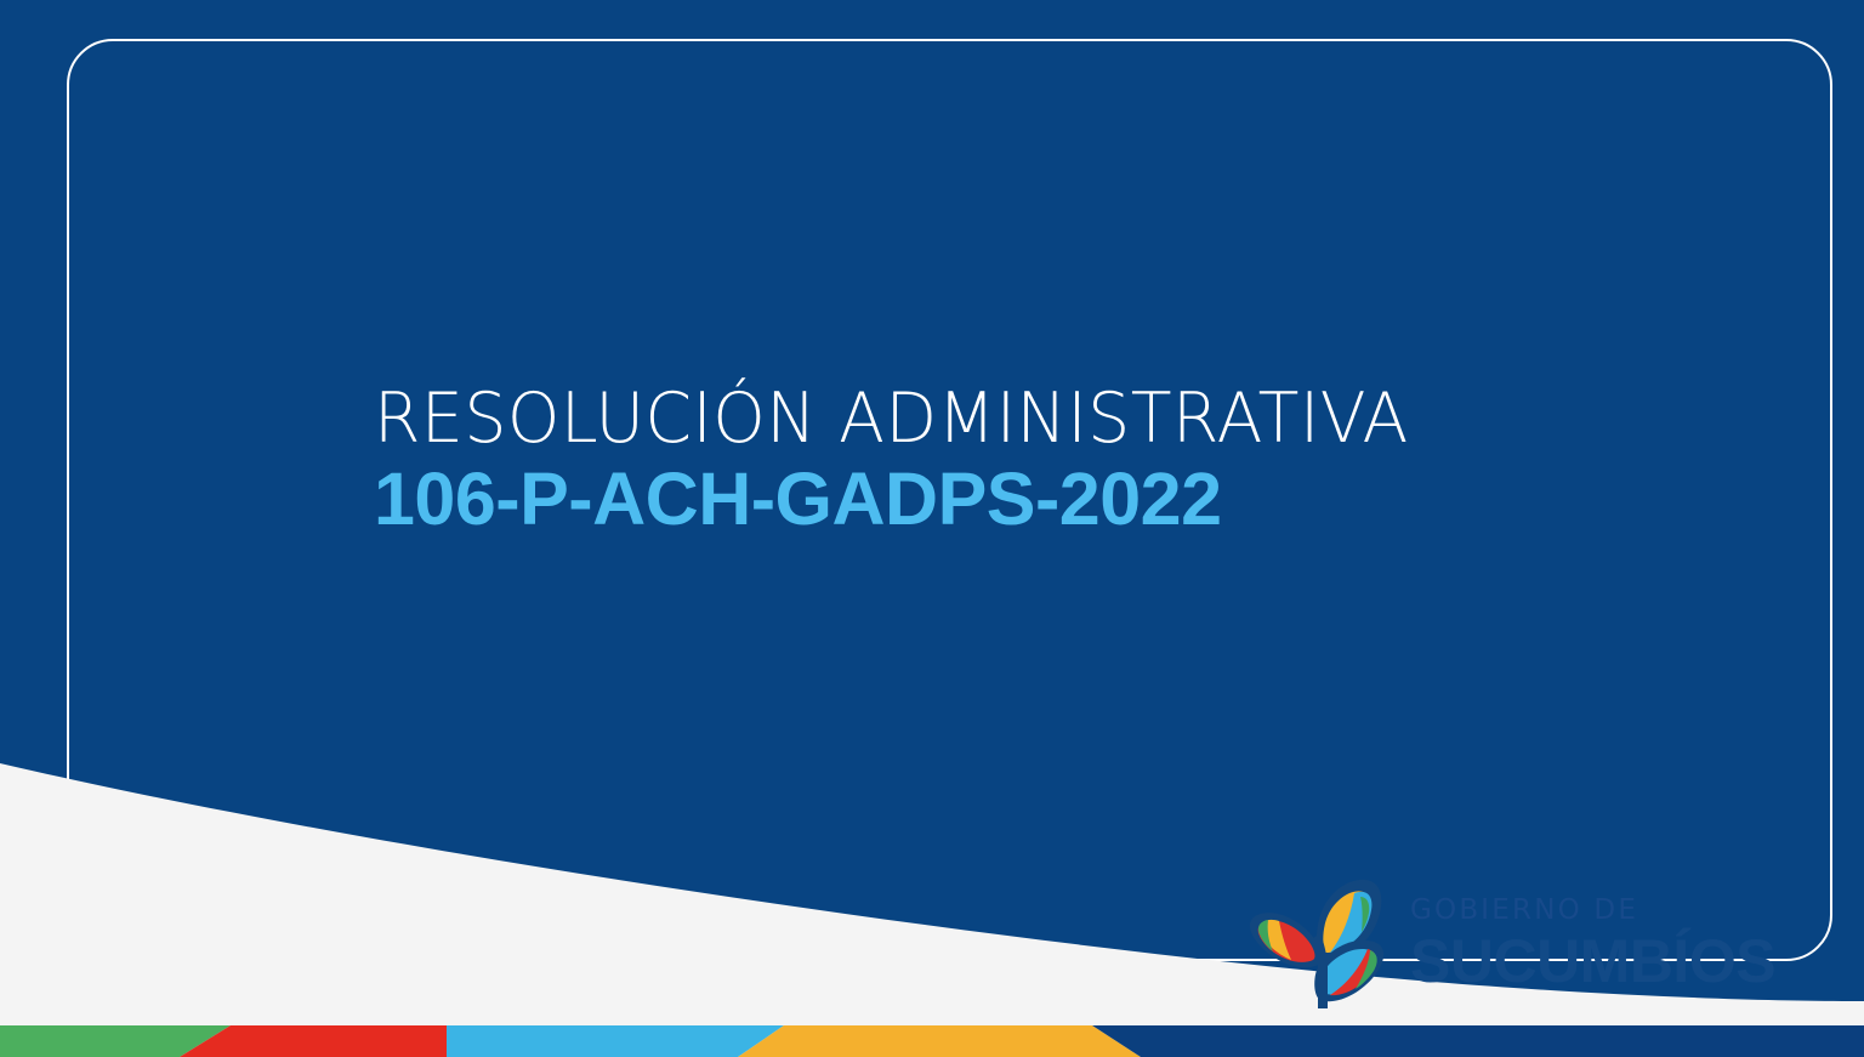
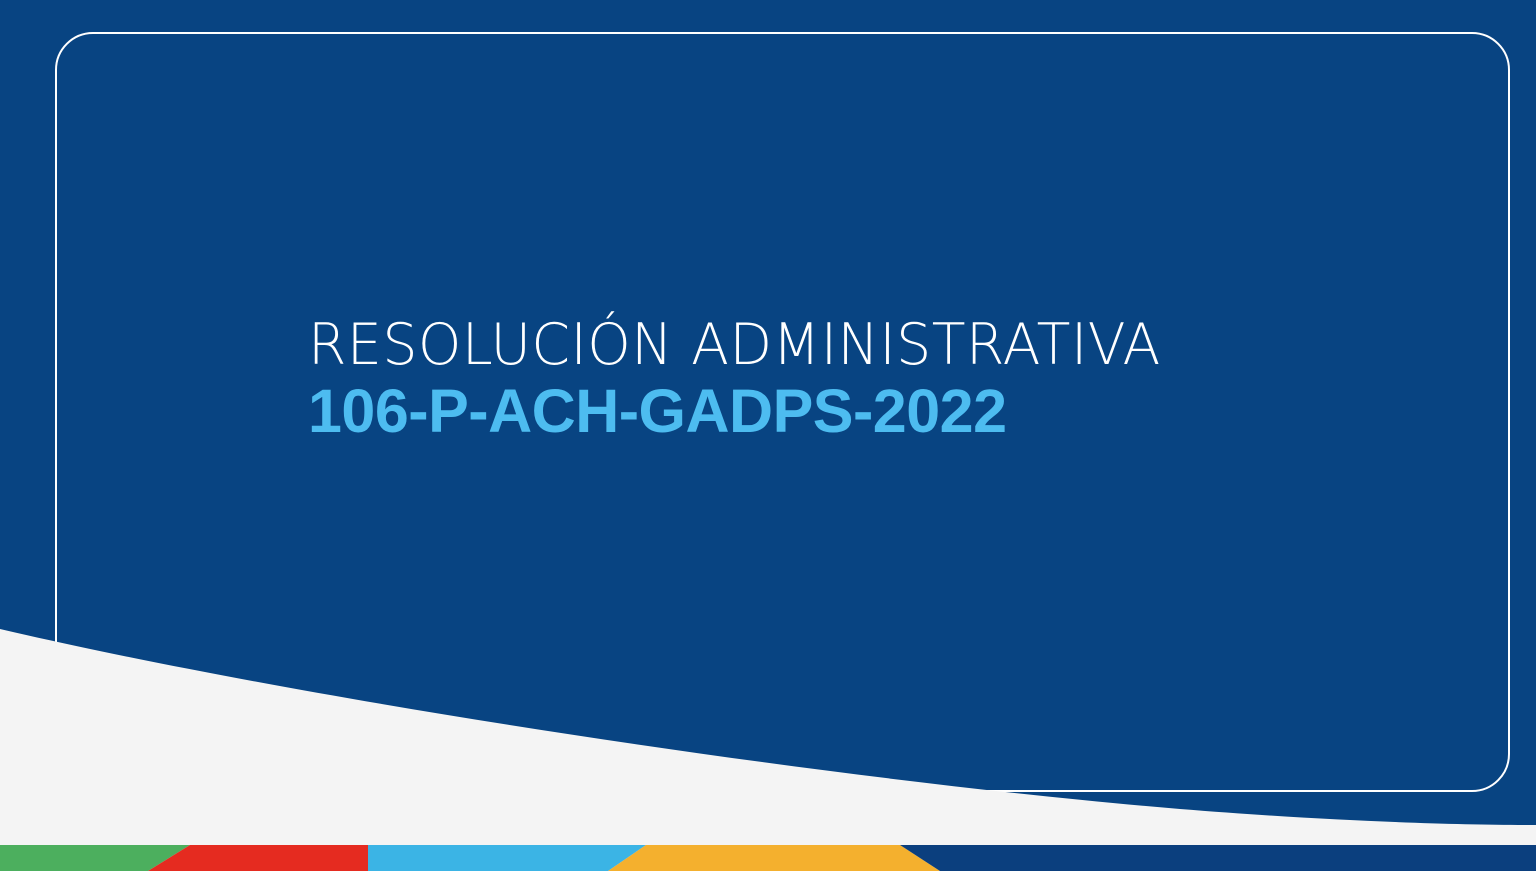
  RESOLUCIÓN ADMINISTRATIVA
  106-P-ACH-GADPS-2022
- SUCUMBÍOS
